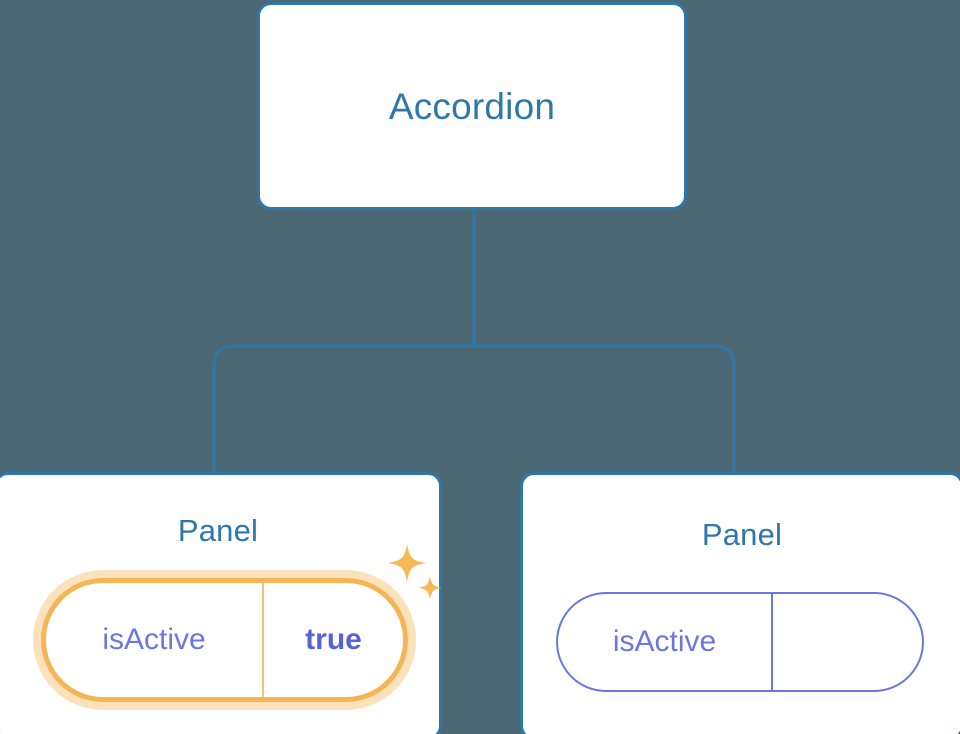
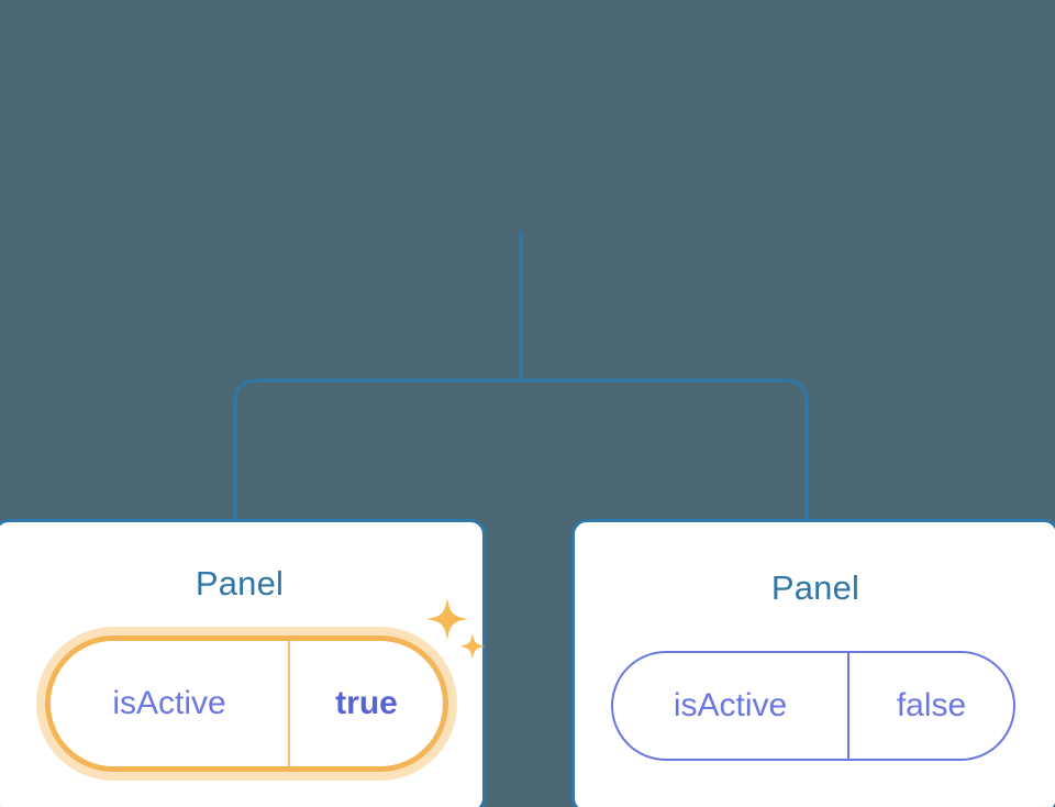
- Accordion
  Panel
  isActive
  true
  Panel
  isActive
+ false
